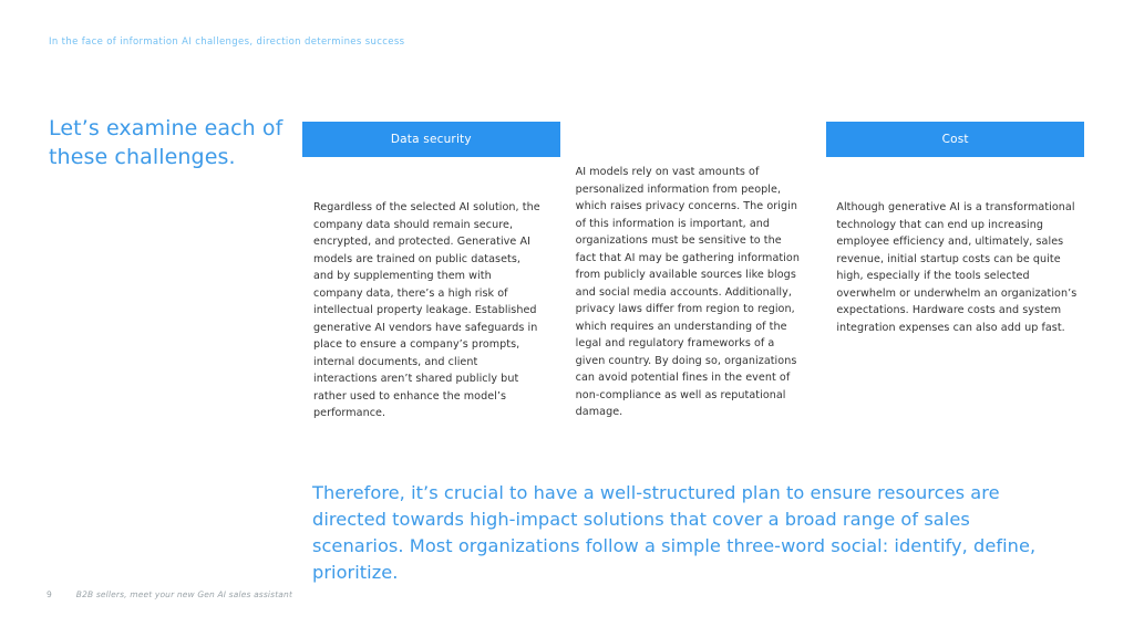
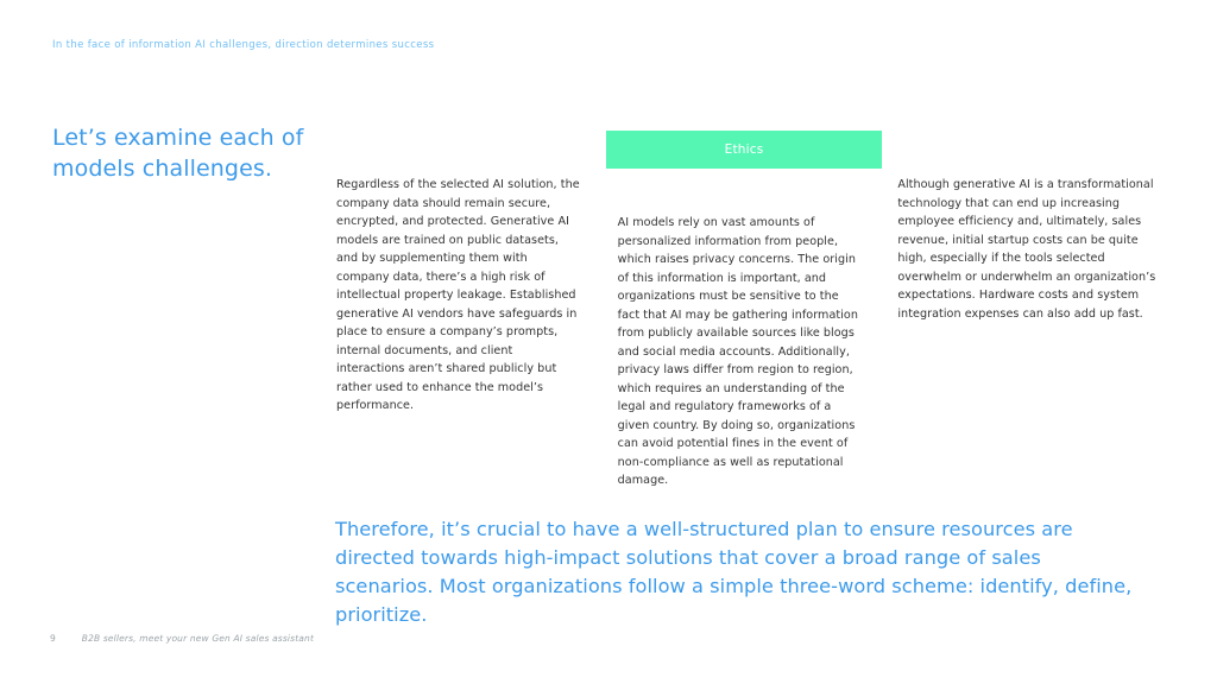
  In the face of information AI challenges, direction determines success
- Let’s examine each of these challenges.
+ Let’s examine each of models challenges.
- Data security
  Regardless of the selected AI solution, the company data should remain secure, encrypted, and protected. Generative AI models are trained on public datasets, and by supplementing them with company data, there’s a high risk of intellectual property leakage. Established generative AI vendors have safeguards in place to ensure a company’s prompts, internal documents, and client interactions aren’t shared publicly but rather used to enhance the model’s performance.
+ Ethics
  AI models rely on vast amounts of personalized information from people, which raises privacy concerns. The origin of this information is important, and organizations must be sensitive to the fact that AI may be gathering information from publicly available sources like blogs and social media accounts. Additionally, privacy laws differ from region to region, which requires an understanding of the legal and regulatory frameworks of a given country. By doing so, organizations can avoid potential fines in the event of non-compliance as well as reputational damage.
- Cost
  Although generative AI is a transformational technology that can end up increasing employee efficiency and, ultimately, sales revenue, initial startup costs can be quite high, especially if the tools selected overwhelm or underwhelm an organization’s expectations. Hardware costs and system integration expenses can also add up fast.
- Therefore, it’s crucial to have a well-structured plan to ensure resources are directed towards high-impact solutions that cover a broad range of sales scenarios. Most organizations follow a simple three-word social: identify, define, prioritize.
+ Therefore, it’s crucial to have a well-structured plan to ensure resources are directed towards high-impact solutions that cover a broad range of sales scenarios. Most organizations follow a simple three-word scheme: identify, define, prioritize.
  9
  B2B sellers, meet your new Gen AI sales assistant
